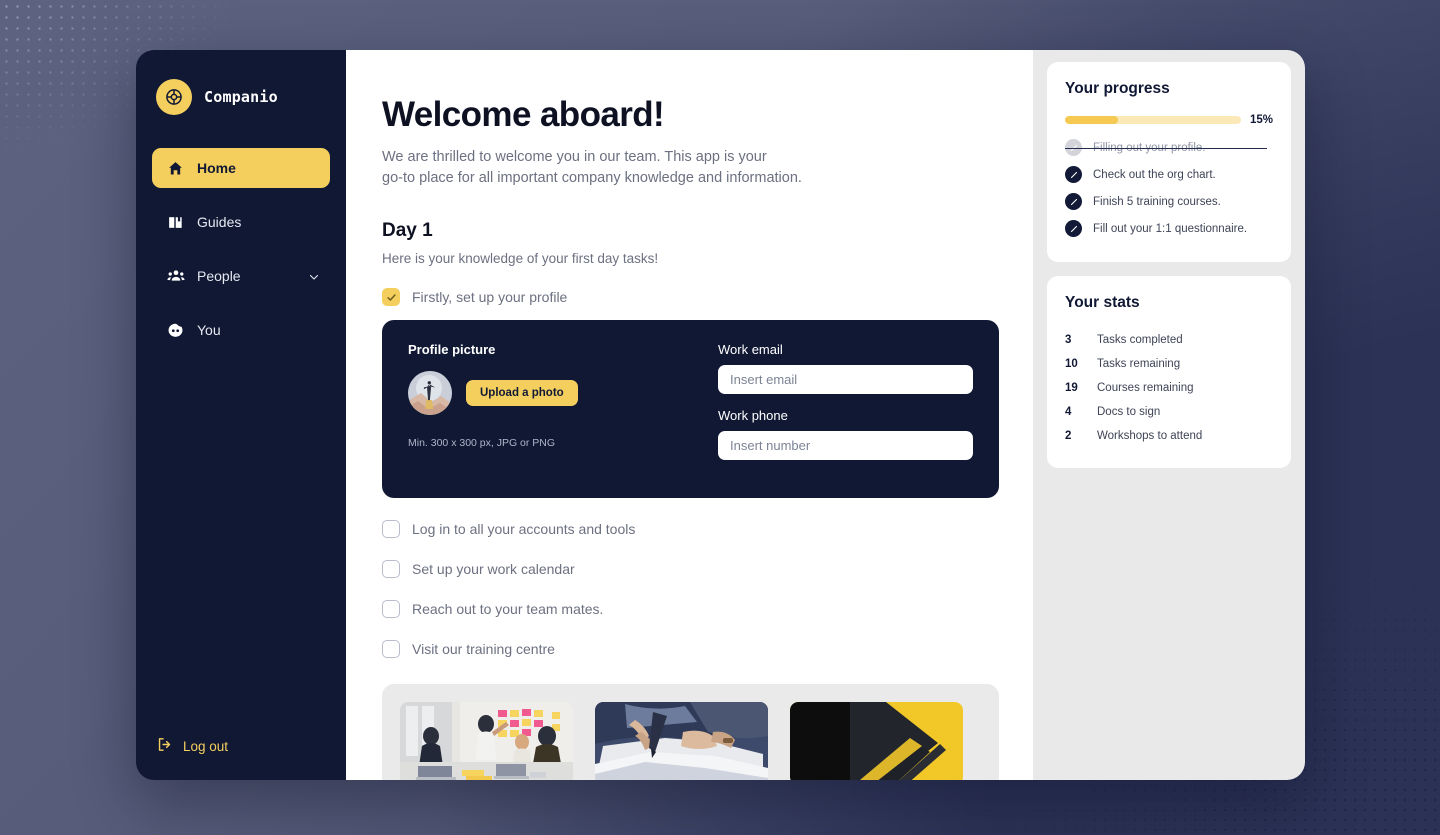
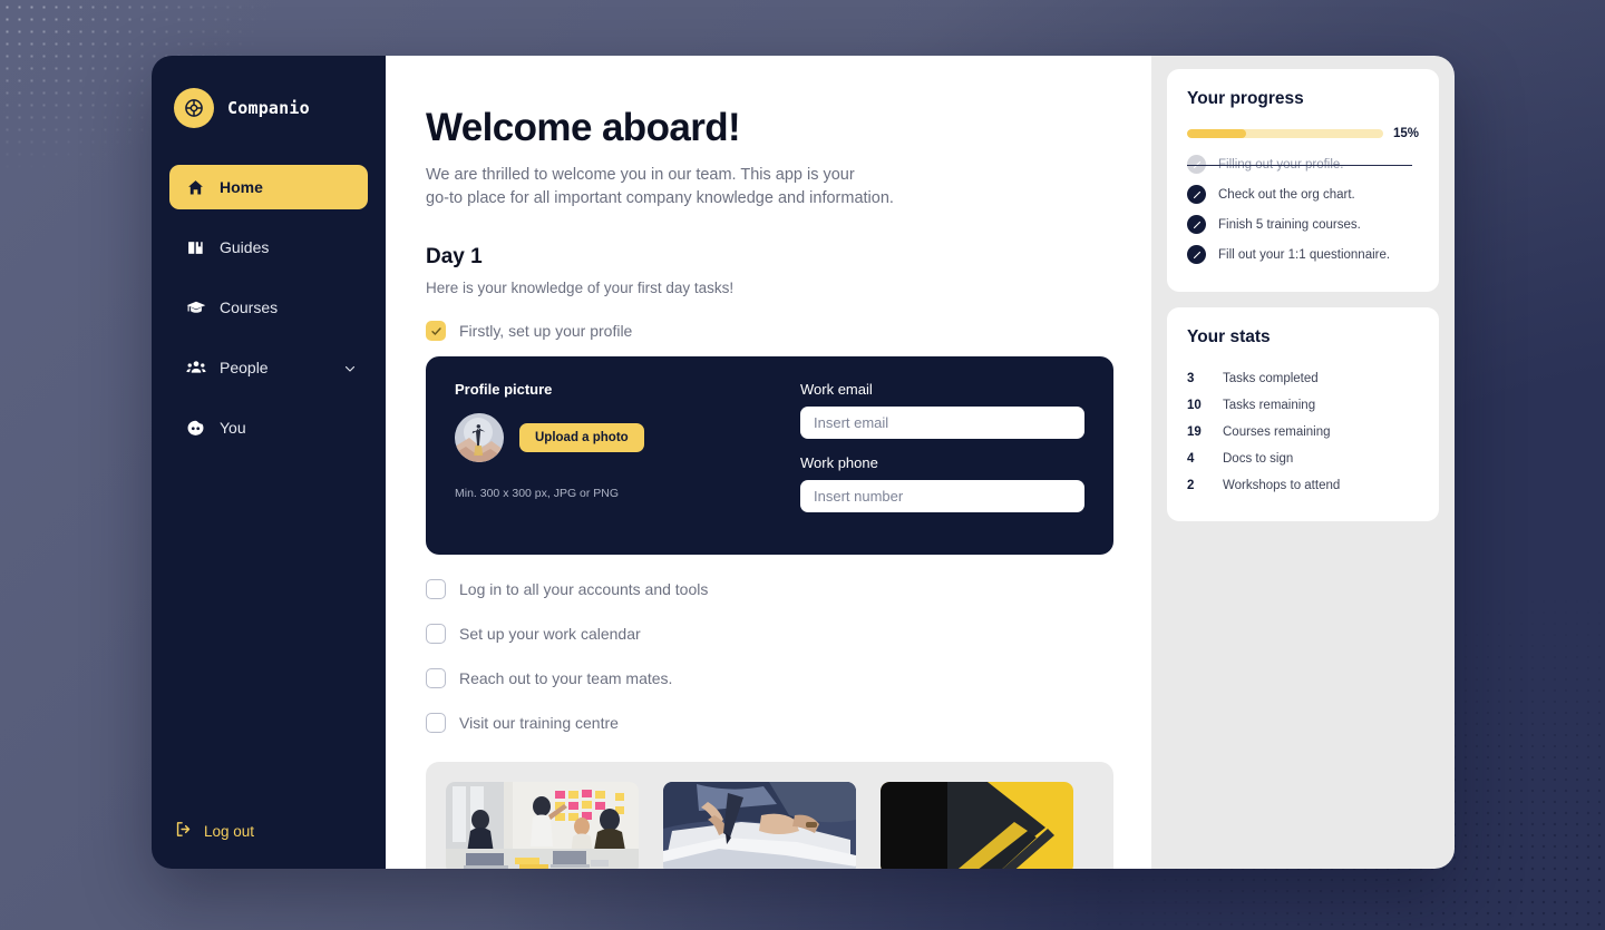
  Companio
  Home
  Guides
+ Courses
  People
  You
  Log out
  Welcome aboard!
  We are thrilled to welcome you in our team. This app is your
  go-to place for all important company knowledge and information.
  Day 1
  Here is your knowledge of your first day tasks!
  Firstly, set up your profile
  Profile picture
  Upload a photo
  Min. 300 x 300 px, JPG or PNG
  Work email
  Insert email
  Work phone
  Insert number
  Log in to all your accounts and tools
  Set up your work calendar
  Reach out to your team mates.
  Visit our training centre
  Your progress
  15%
  Check out the org chart.
  Finish 5 training courses.
  Fill out your 1:1 questionnaire.
  Your stats
  3
  Tasks completed
  10
  Tasks remaining
  19
  Courses remaining
  4
  Docs to sign
  2
  Workshops to attend
